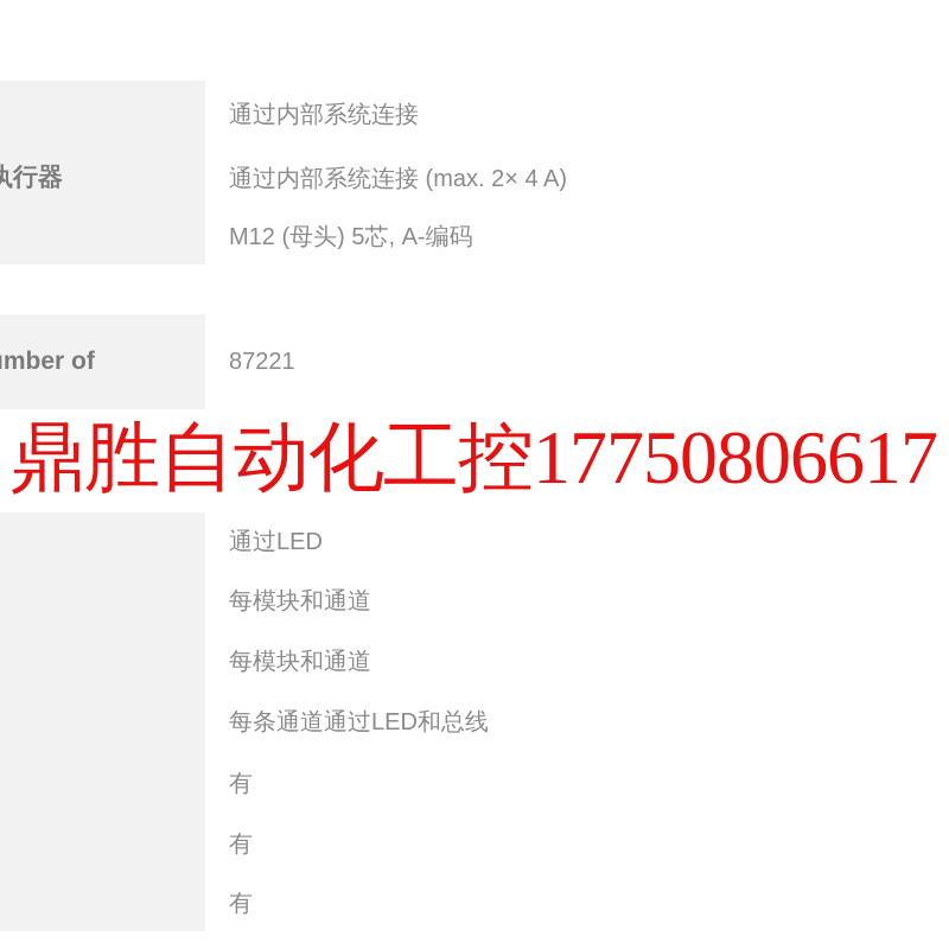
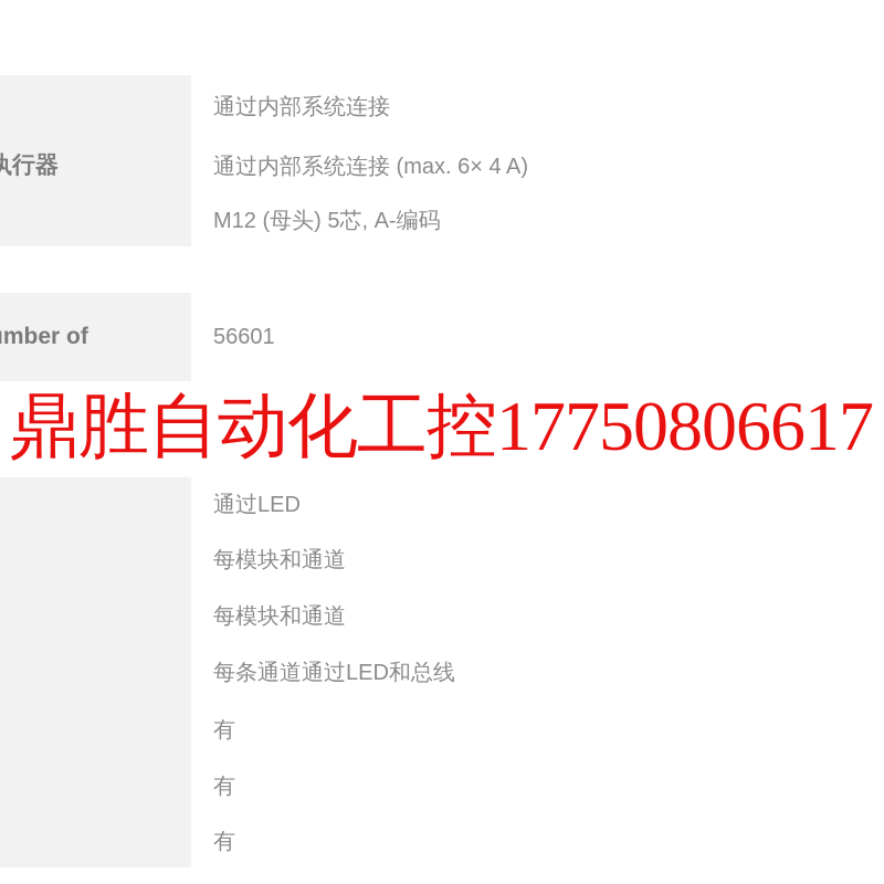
  通过内部系统连接
  执行器
- 通过内部系统连接 (max. 2× 4 A)
+ 通过内部系统连接 (max. 6× 4 A)
  M12 (母头) 5芯, A-编码
  mber of
- 87221
+ 56601
  通过LED
  每模块和通道
  每模块和通道
  每条通道通过LED和总线
  有
  有
  有
  鼎胜自动化工控17750806617
